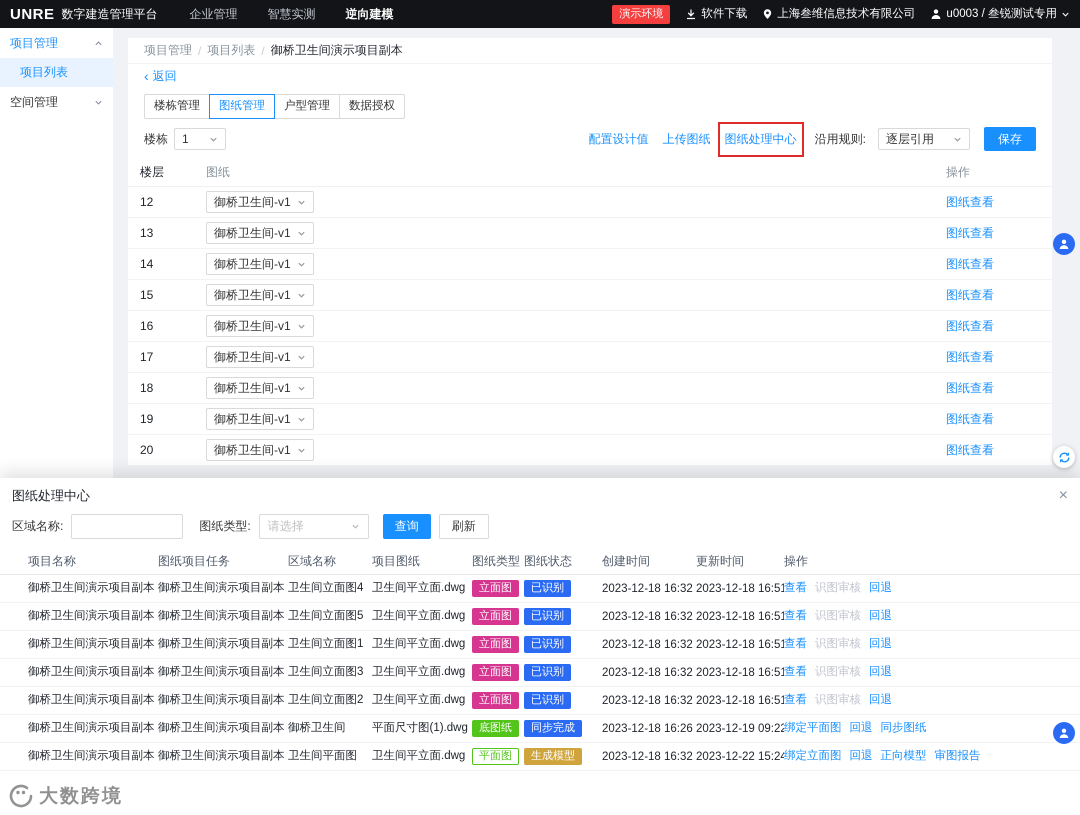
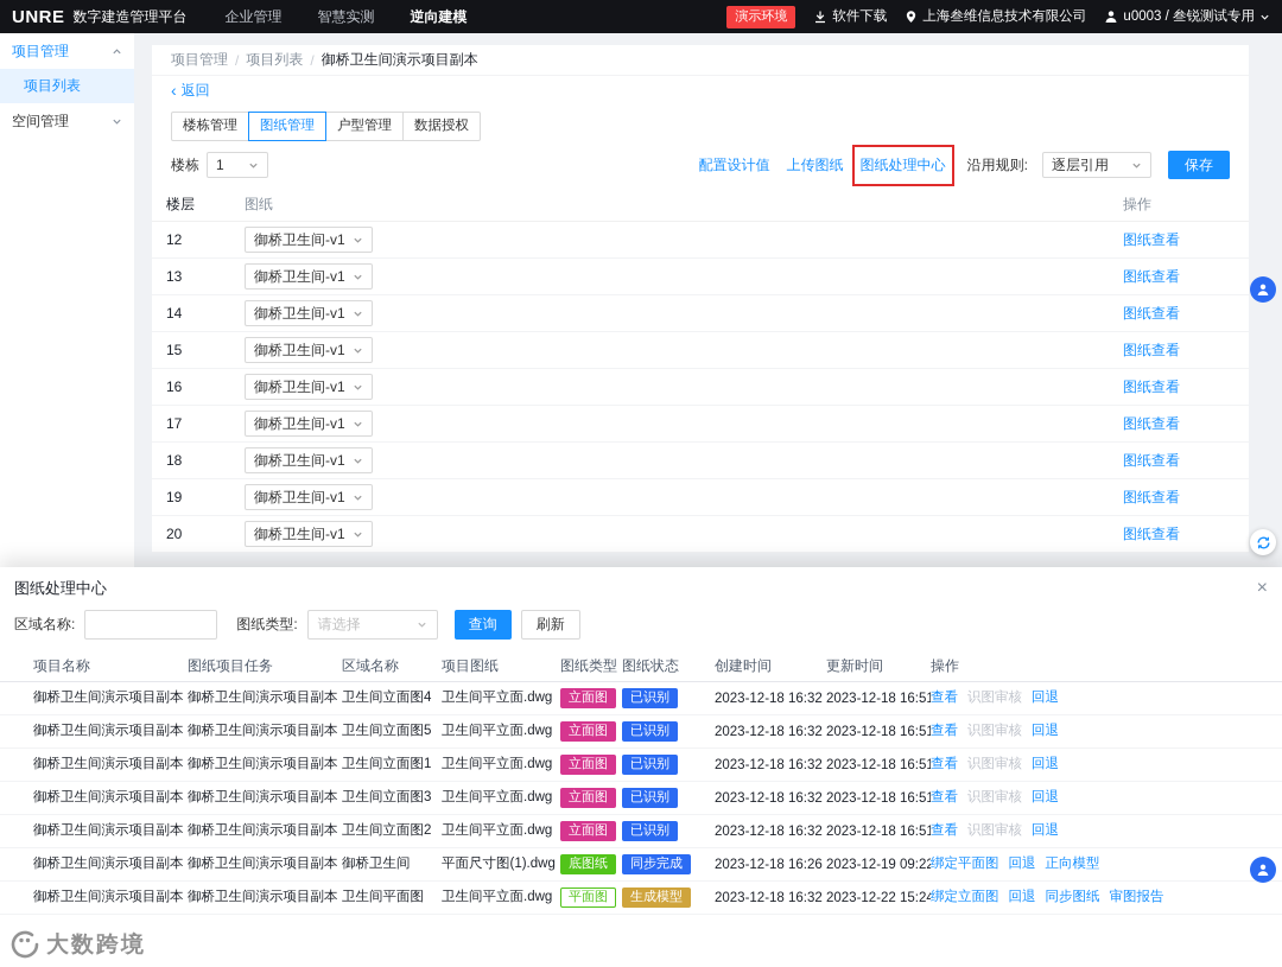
  UNRE
  数字建造管理平台
  企业管理
  智慧实测
  逆向建模
  演示环境
  软件下载
  上海叁维信息技术有限公司
  u0003 / 叁锐测试专用
  项目管理
  项目列表
  空间管理
  项目管理
  /
  项目列表
  /
  御桥卫生间演示项目副本
  ‹
  返回
  楼栋管理
  图纸管理
  户型管理
  数据授权
  楼栋
  1
  配置设计值
  上传图纸
  图纸处理中心
  沿用规则:
  逐层引用
  保存
  楼层
  图纸
  操作
  12
  御桥卫生间-v1
  图纸查看
  13
  御桥卫生间-v1
  图纸查看
  14
  御桥卫生间-v1
  图纸查看
  15
  御桥卫生间-v1
  图纸查看
  16
  御桥卫生间-v1
  图纸查看
  17
  御桥卫生间-v1
  图纸查看
  18
  御桥卫生间-v1
  图纸查看
  19
  御桥卫生间-v1
  图纸查看
  20
  御桥卫生间-v1
  图纸查看
  图纸处理中心
  ×
  区域名称:
  图纸类型:
  请选择
  查询
  刷新
  项目名称
  图纸项目任务
  区域名称
  项目图纸
  图纸类型
  图纸状态
  创建时间
  更新时间
  操作
  御桥卫生间演示项目副本
  御桥卫生间演示项目副本
  卫生间立面图4
  卫生间平立面.dwg
  立面图
  已识别
  2023-12-18 16:32
  2023-12-18 16:51
  查看
  识图审核
  回退
  御桥卫生间演示项目副本
  御桥卫生间演示项目副本
  卫生间立面图5
  卫生间平立面.dwg
  立面图
  已识别
  2023-12-18 16:32
  2023-12-18 16:51
  查看
  识图审核
  回退
  御桥卫生间演示项目副本
  御桥卫生间演示项目副本
  卫生间立面图1
  卫生间平立面.dwg
  立面图
  已识别
  2023-12-18 16:32
  2023-12-18 16:51
  查看
  识图审核
  回退
  御桥卫生间演示项目副本
  御桥卫生间演示项目副本
  卫生间立面图3
  卫生间平立面.dwg
  立面图
  已识别
  2023-12-18 16:32
  2023-12-18 16:51
  查看
  识图审核
  回退
  御桥卫生间演示项目副本
  御桥卫生间演示项目副本
  卫生间立面图2
  卫生间平立面.dwg
  立面图
  已识别
  2023-12-18 16:32
  2023-12-18 16:51
  查看
  识图审核
  回退
  御桥卫生间演示项目副本
  御桥卫生间演示项目副本
  御桥卫生间
  平面尺寸图(1).dwg
  底图纸
  同步完成
  2023-12-18 16:26
  2023-12-19 09:22
  绑定平面图
  回退
- 同步图纸
+ 正向模型
  御桥卫生间演示项目副本
  御桥卫生间演示项目副本
  卫生间平面图
  卫生间平立面.dwg
  平面图
  生成模型
  2023-12-18 16:32
  2023-12-22 15:24
  绑定立面图
  回退
- 正向模型
+ 同步图纸
  审图报告
  大数跨境
